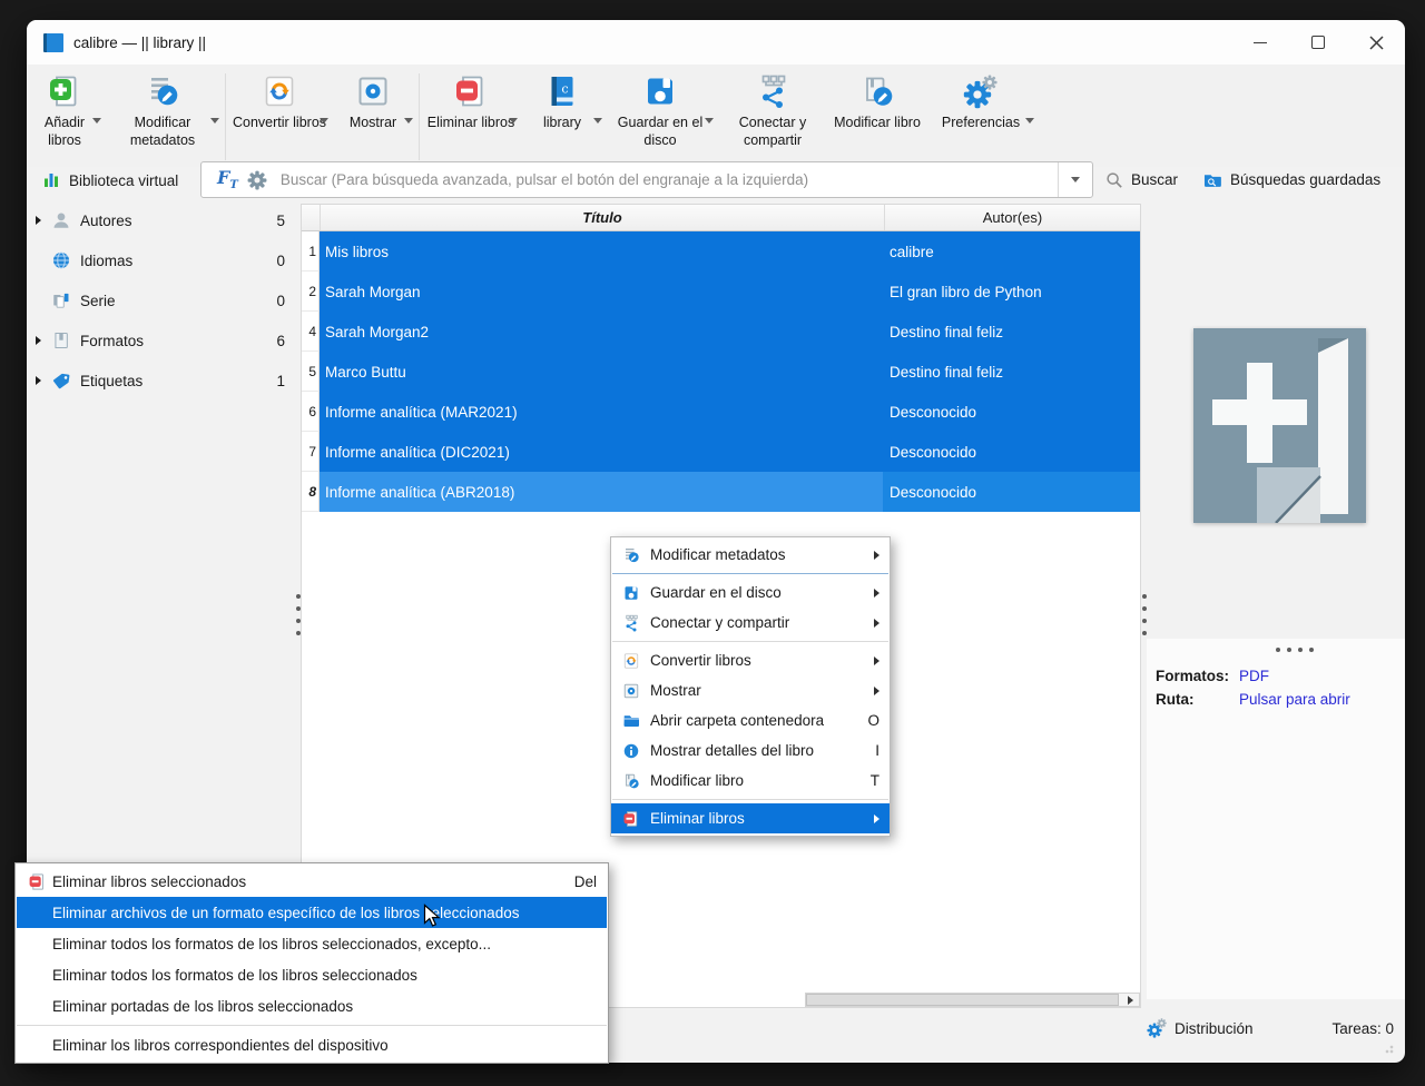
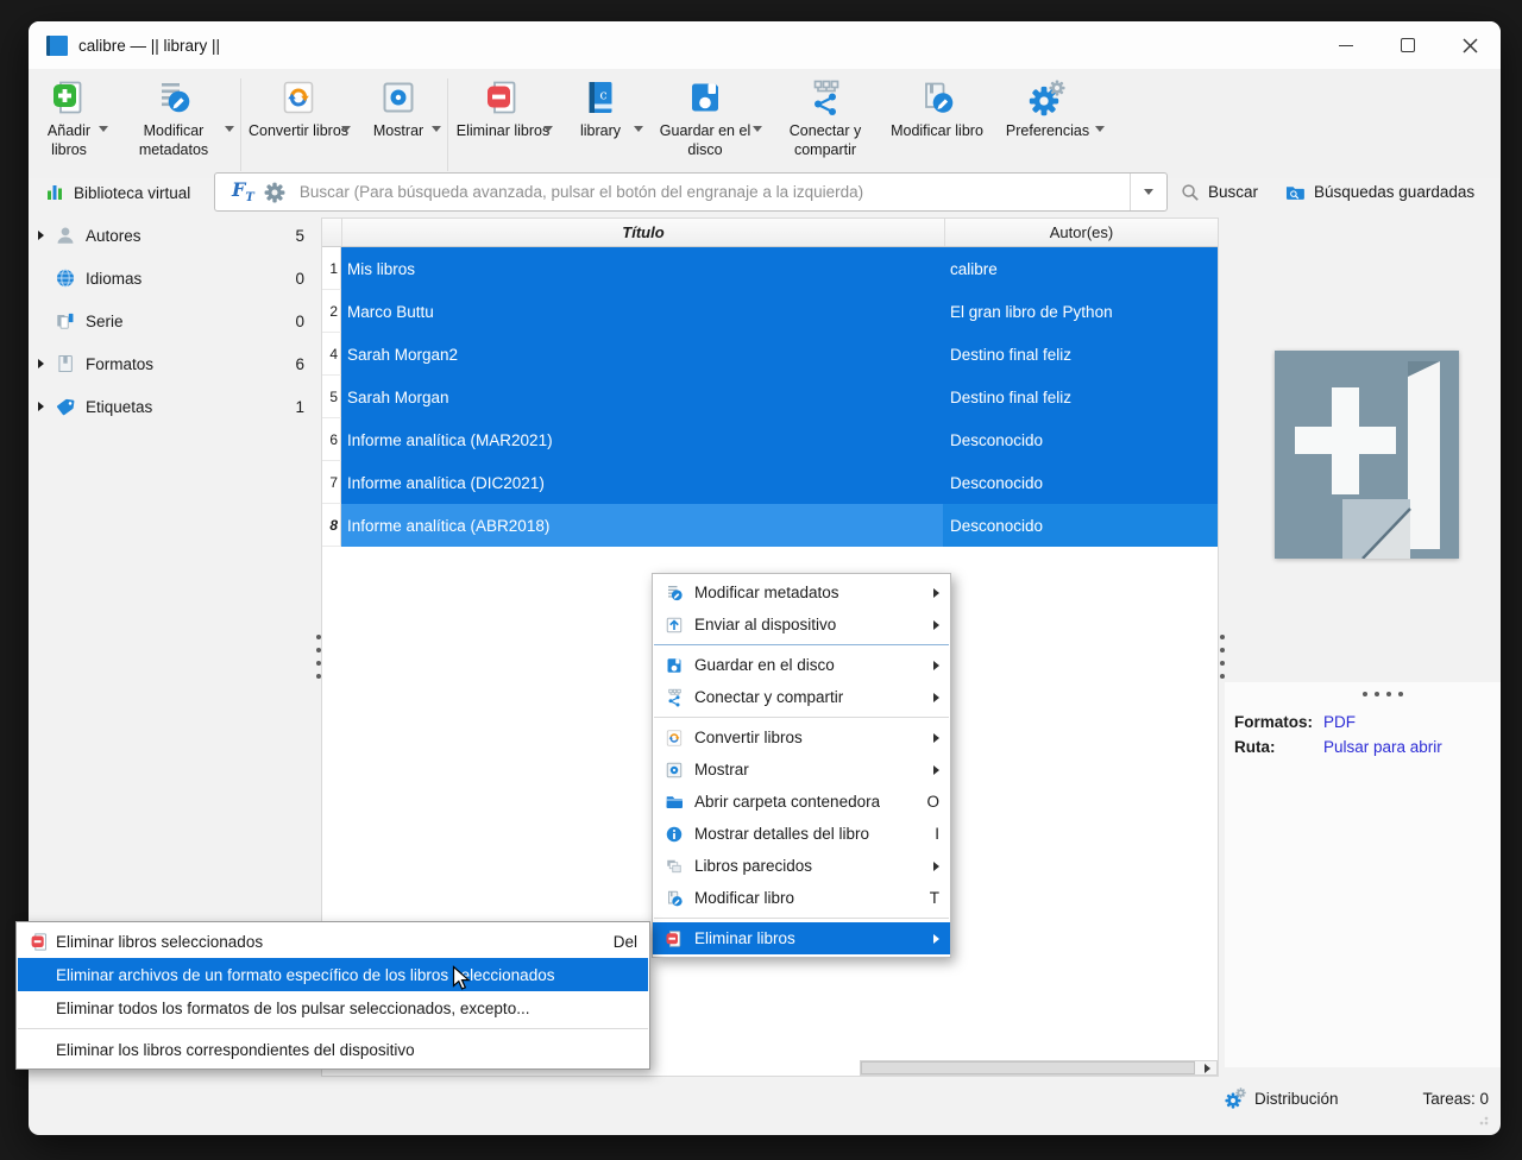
  calibre — || library ||
  Añadir libros
  Modificar metadatos
  Convertir libros
  Mostrar
  Eliminar libros
  library
  Guardar en el disco
  Conectar y compartir
  Modificar libro
  Preferencias
  Biblioteca virtual
  FT
  Buscar (Para búsqueda avanzada, pulsar el botón del engranaje a la izquierda)
  Buscar
  Búsquedas guardadas
  Autores
  5
  Idiomas
  0
  Serie
  0
  Formatos
  6
  Etiquetas
  1
  Título
  Autor(es)
  1
  Mis libros
  calibre
  2
- Sarah Morgan
+ Marco Buttu
  El gran libro de Python
  4
  Sarah Morgan2
  Destino final feliz
  5
- Marco Buttu
+ Sarah Morgan
  Destino final feliz
  6
  Informe analítica (MAR2021)
  Desconocido
  7
  Informe analítica (DIC2021)
  Desconocido
  8
  Informe analítica (ABR2018)
  Desconocido
  Formatos:
  PDF
  Ruta:
  Pulsar para abrir
  Distribución
  Tareas: 0
  Modificar metadatos
+ Enviar al dispositivo
  Guardar en el disco
  Conectar y compartir
  Convertir libros
  Mostrar
  Abrir carpeta contenedora
  O
  Mostrar detalles del libro
  I
+ Libros parecidos
  Modificar libro
  T
  Eliminar libros
  Eliminar libros seleccionados
  Del
  Eliminar archivos de un formato específico de los libroseleccionados
- Eliminar todos los formatos de los libros seleccionados, excepto...
+ Eliminar todos los formatos de los pulsar seleccionados, excepto...
- Eliminar todos los formatos de los libros seleccionados
- Eliminar portadas de los libros seleccionados
  Eliminar los libros correspondientes del dispositivo
